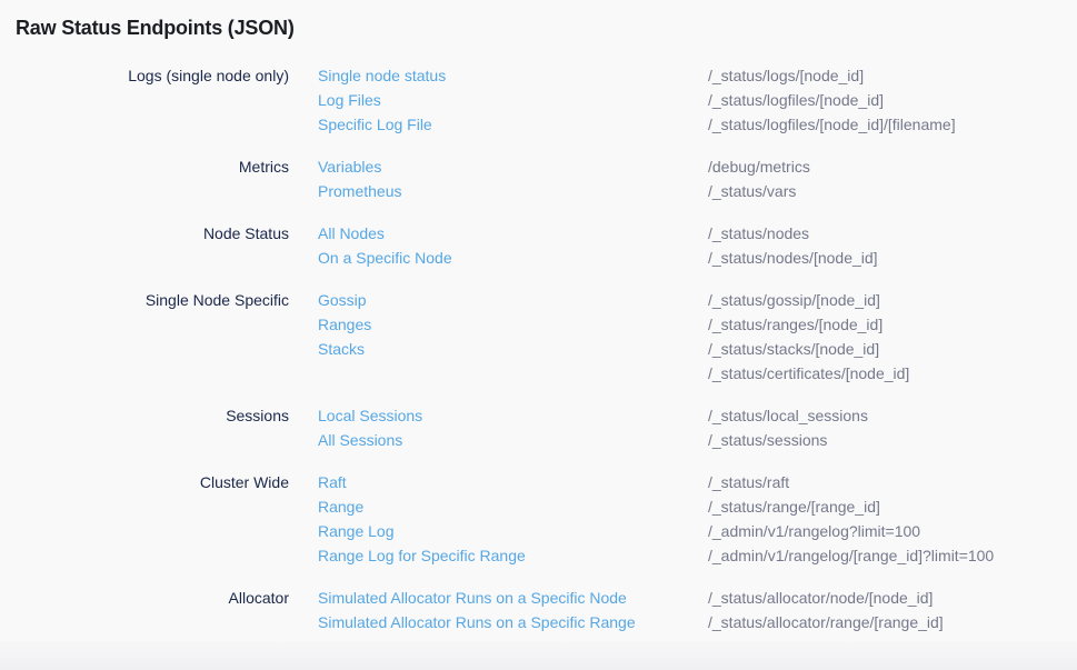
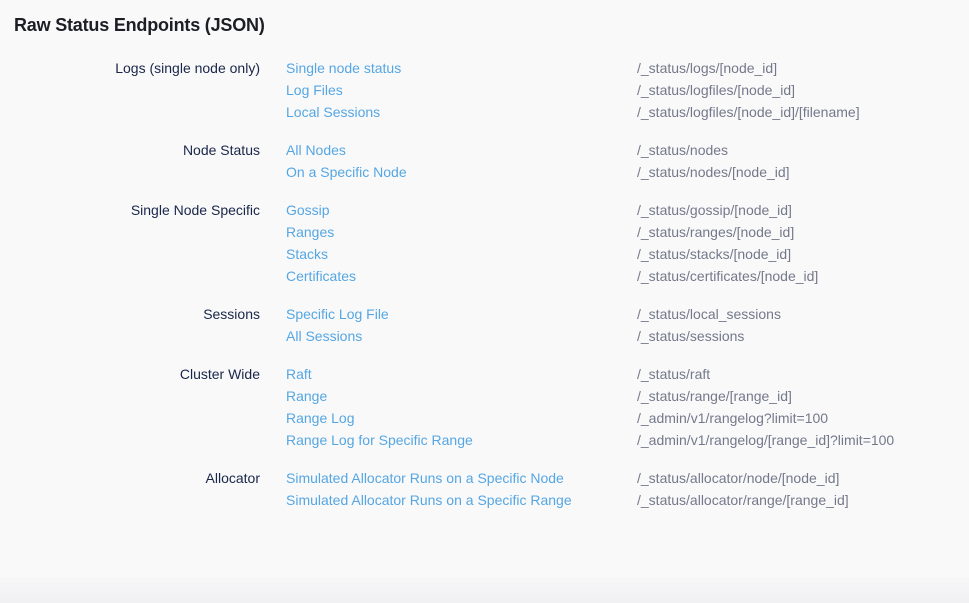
  Raw Status Endpoints (JSON)
  Logs (single node only)
  Single node status
  Log Files
- Specific Log File
+ Local Sessions
  /_status/logs/[node_id]
  /_status/logfiles/[node_id]
  /_status/logfiles/[node_id]/[filename]
- Metrics
- Variables
- Prometheus
- /debug/metrics
- /_status/vars
  Node Status
  All Nodes
  On a Specific Node
  /_status/nodes
  /_status/nodes/[node_id]
  Single Node Specific
  Gossip
  Ranges
  Stacks
+ Certificates
  /_status/gossip/[node_id]
  /_status/ranges/[node_id]
  /_status/stacks/[node_id]
  /_status/certificates/[node_id]
  Sessions
- Local Sessions
+ Specific Log File
  All Sessions
  /_status/local_sessions
  /_status/sessions
  Cluster Wide
  Raft
  Range
  Range Log
  Range Log for Specific Range
  /_status/raft
  /_status/range/[range_id]
  /_admin/v1/rangelog?limit=100
  /_admin/v1/rangelog/[range_id]?limit=100
  Allocator
  Simulated Allocator Runs on a Specific Node
  Simulated Allocator Runs on a Specific Range
  /_status/allocator/node/[node_id]
  /_status/allocator/range/[range_id]
